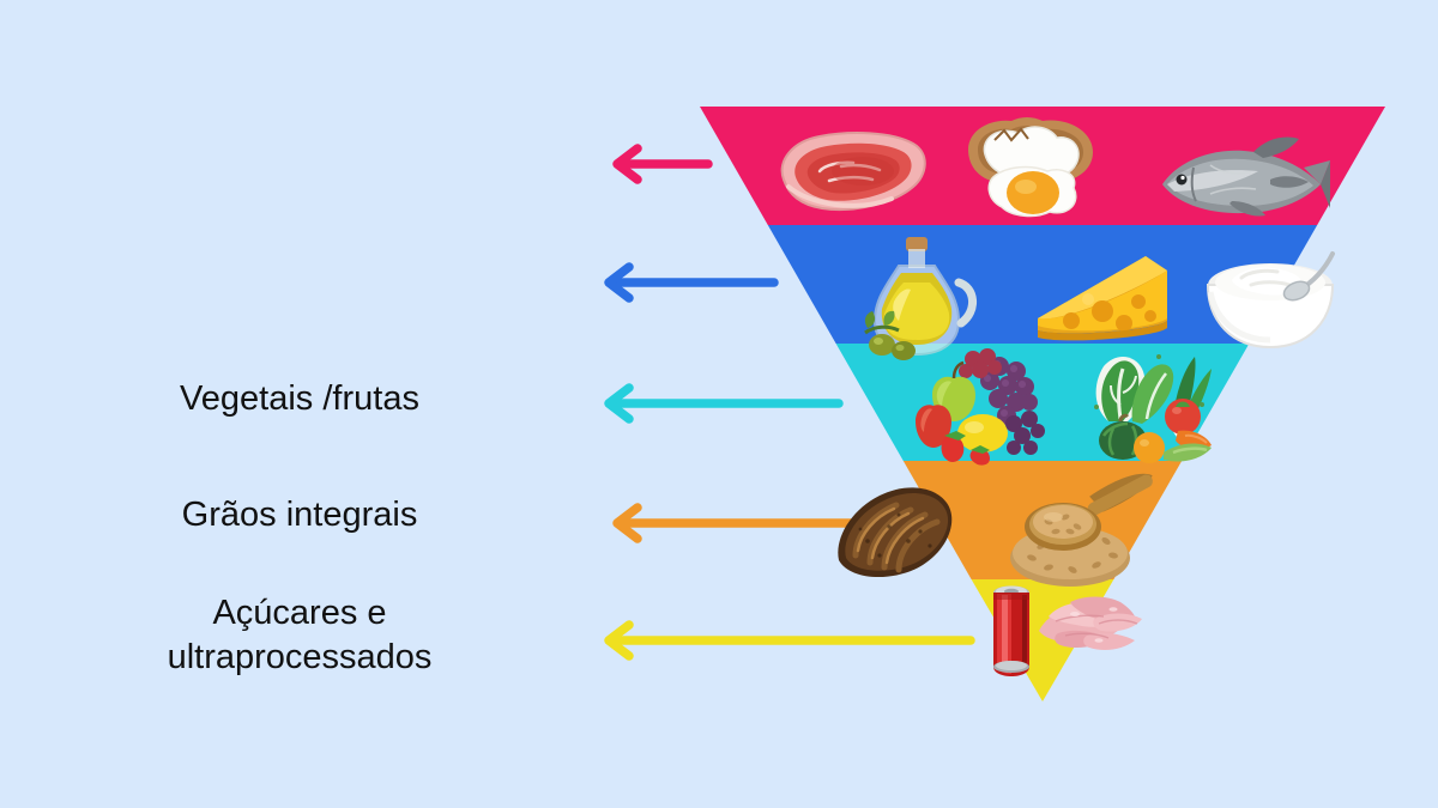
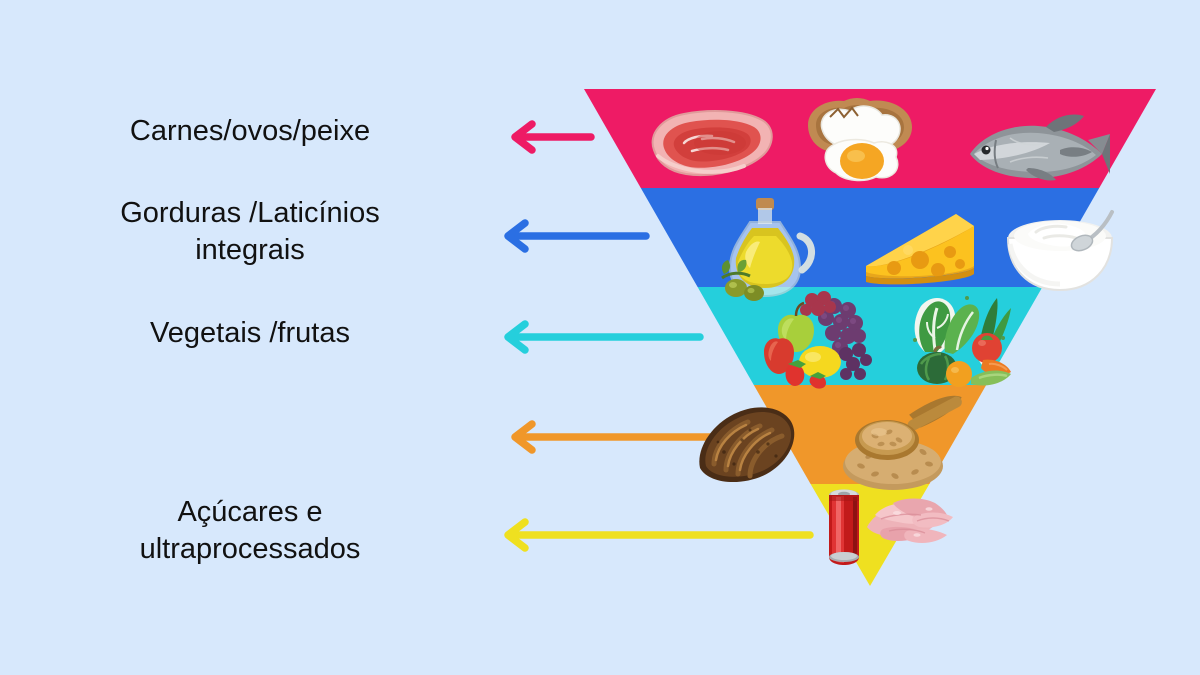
+ Carnes/ovos/peixe
+ Gorduras /Laticínios
+ integrais
  Vegetais /frutas
- Grãos integrais
  Açúcares e
  ultraprocessados
